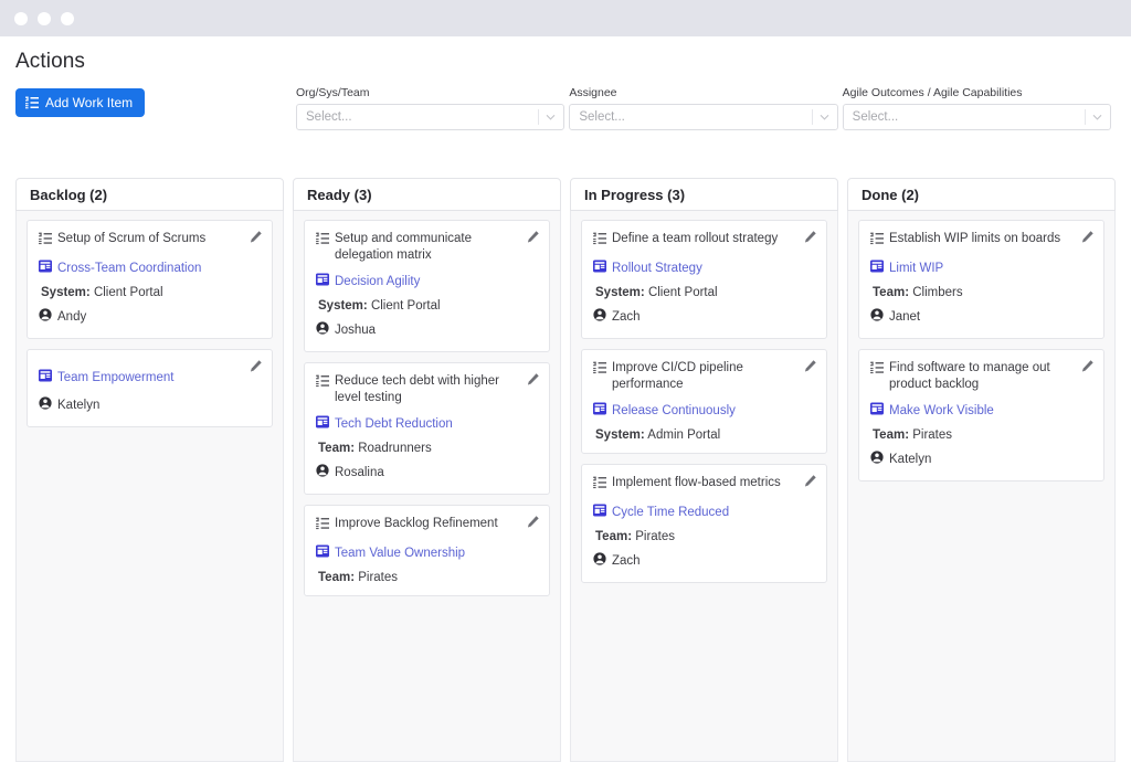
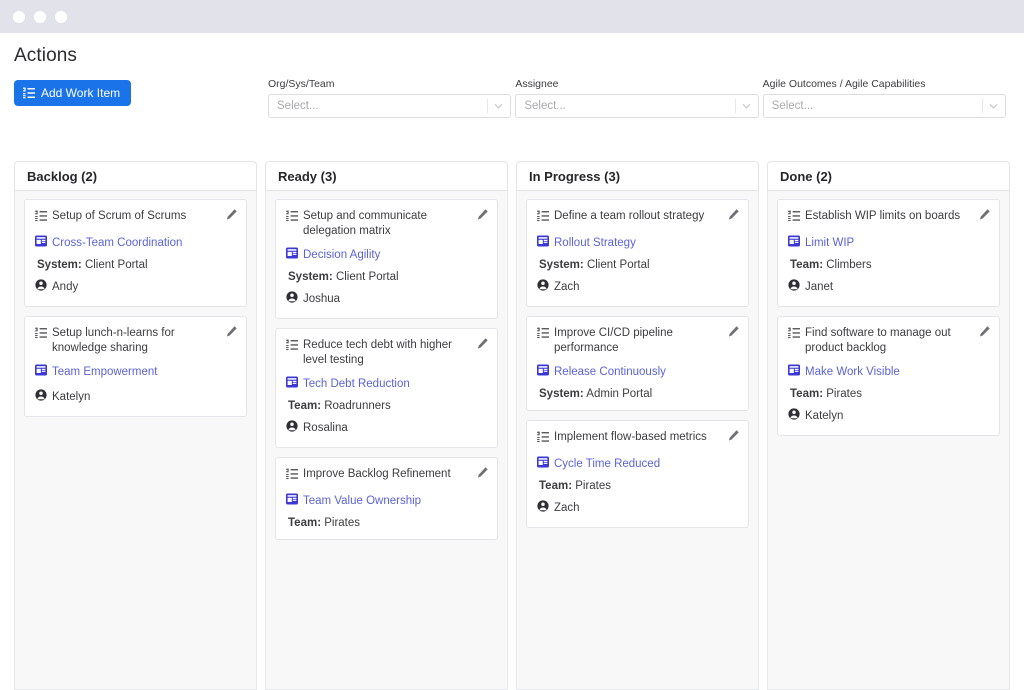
  Actions
  Add Work Item
  Org/Sys/Team
  Select...
  Assignee
  Select...
  Agile Outcomes / Agile Capabilities
  Select...
  Backlog (2)
  Setup of Scrum of Scrums
  Cross-Team Coordination
  System: Client Portal
  Andy
+ Setup lunch-n-learns for knowledge sharing
  Team Empowerment
  Katelyn
  Ready (3)
  Setup and communicate delegation matrix
  Decision Agility
  System: Client Portal
  Joshua
  Reduce tech debt with higher level testing
  Tech Debt Reduction
  Team: Roadrunners
  Rosalina
  Improve Backlog Refinement
  Team Value Ownership
  Team: Pirates
  In Progress (3)
  Define a team rollout strategy
  Rollout Strategy
  System: Client Portal
  Zach
  Improve CI/CD pipeline performance
  Release Continuously
  System: Admin Portal
  Implement flow-based metrics
  Cycle Time Reduced
  Team: Pirates
  Zach
  Done (2)
  Establish WIP limits on boards
  Limit WIP
  Team: Climbers
  Janet
  Find software to manage out product backlog
  Make Work Visible
  Team: Pirates
  Katelyn
